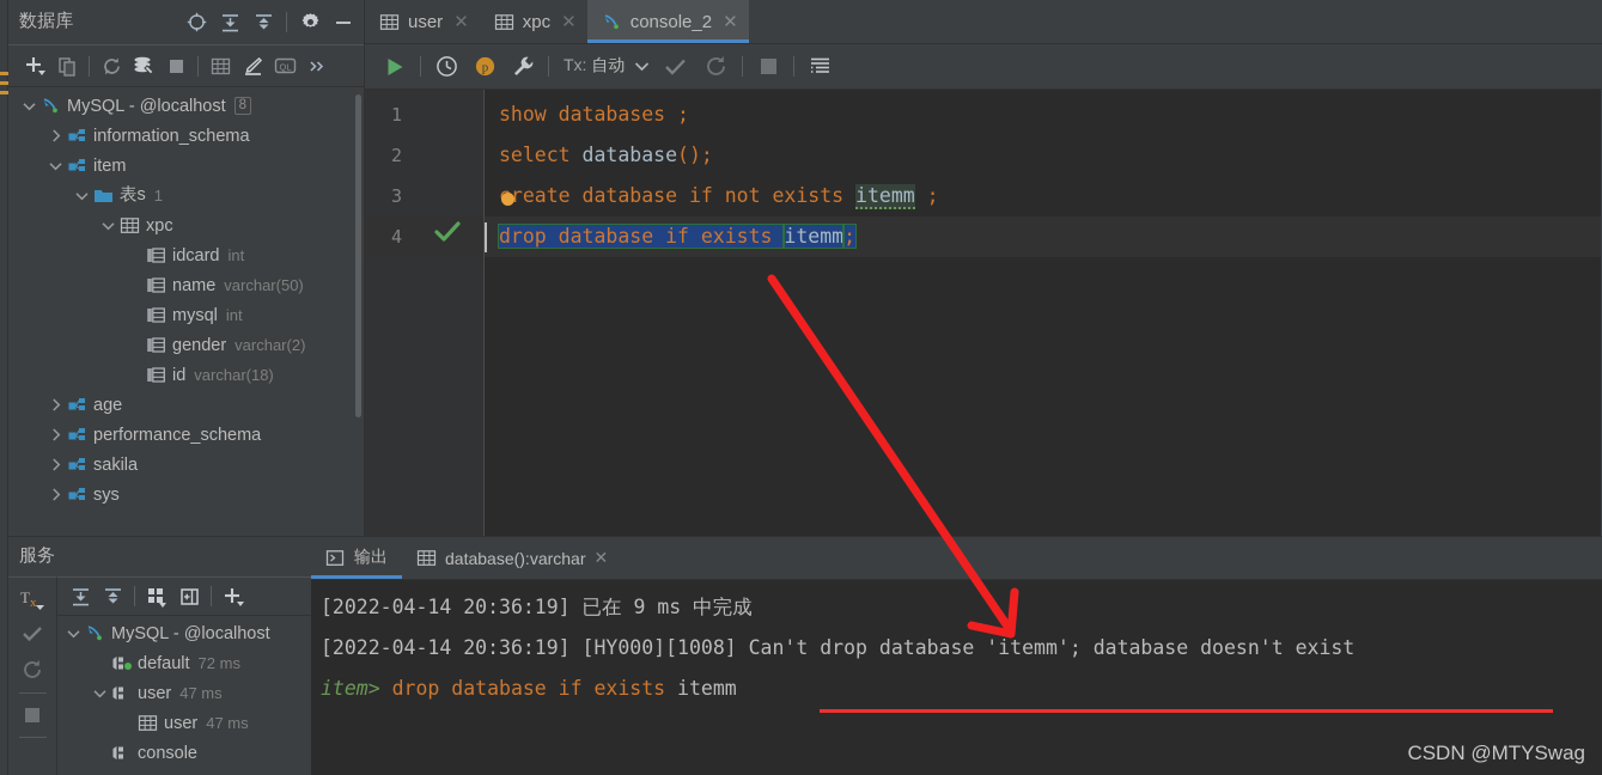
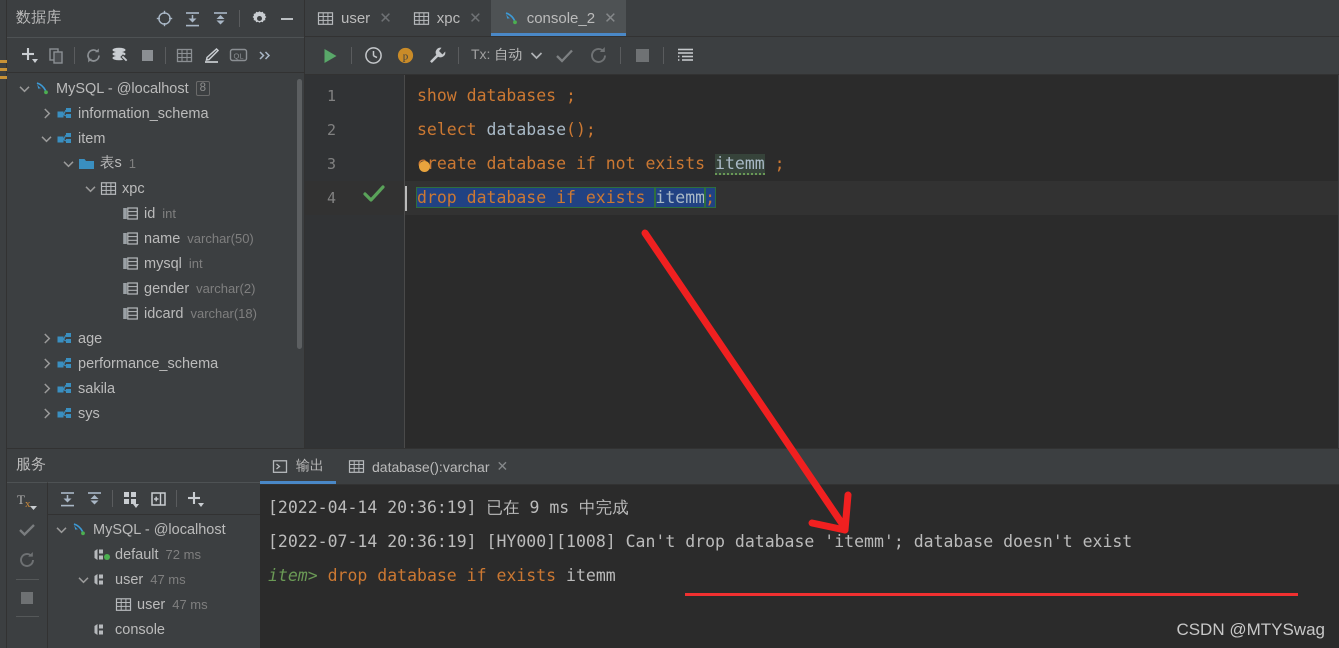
  数据库
  QL
  MySQL - @localhost
  8
  information_schema
  item
  表s
  1
  xpc
- idcard
+ id
  int
  name
  varchar(50)
  mysql
  int
  gender
  varchar(2)
- id
+ idcard
  varchar(18)
  age
  performance_schema
  sakila
  sys
  服务
  T
  x
  MySQL - @localhost
  default
  72 ms
  user
  47 ms
  user
  47 ms
  console
  user
  ✕
  xpc
  ✕
  console_2
  ✕
  p
  Tx: 自动
  1
  2
  3
  4
  show databases ;
  select database();
  reate database if not exists itemm ;
  drop database if exists itemm;
  输出
  database():varchar
  ✕
  [2022-04-14 20:36:19] 已在 9 ms 中完成
- [2022-04-14 20:36:19] [HY000][1008] Can't drop database 'itemm'; database doesn't exist
+ [2022-07-14 20:36:19] [HY000][1008] Can't drop database 'itemm'; database doesn't exist
  item> drop database if exists itemm
  CSDN @MTYSwag
